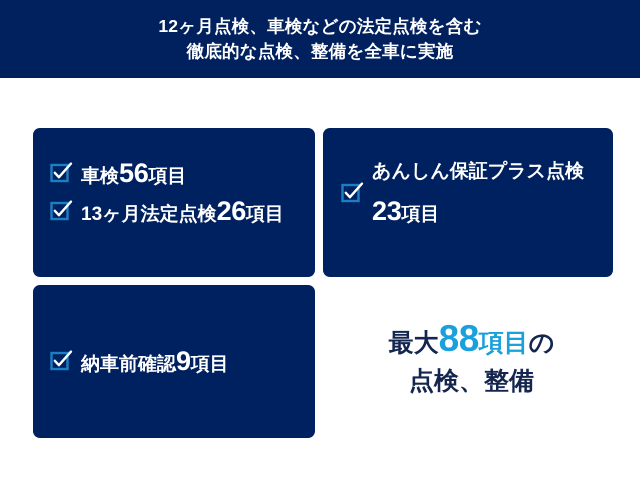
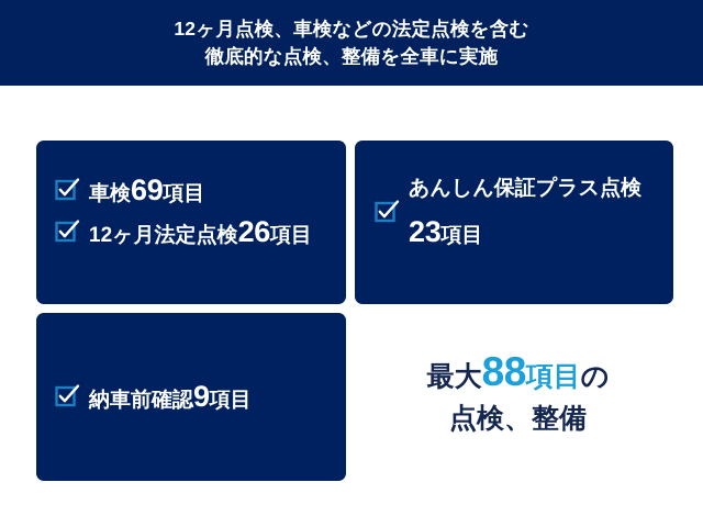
  12ヶ月点検、車検などの法定点検を含む
  徹底的な点検、整備を全車に実施
- 車検56項目
+ 車検69項目
- 13ヶ月法定点検26項目
+ 12ヶ月法定点検26項目
  あんしん保証プラス点検
  23項目
  納車前確認9項目
  最大88項目の
  点検、整備
